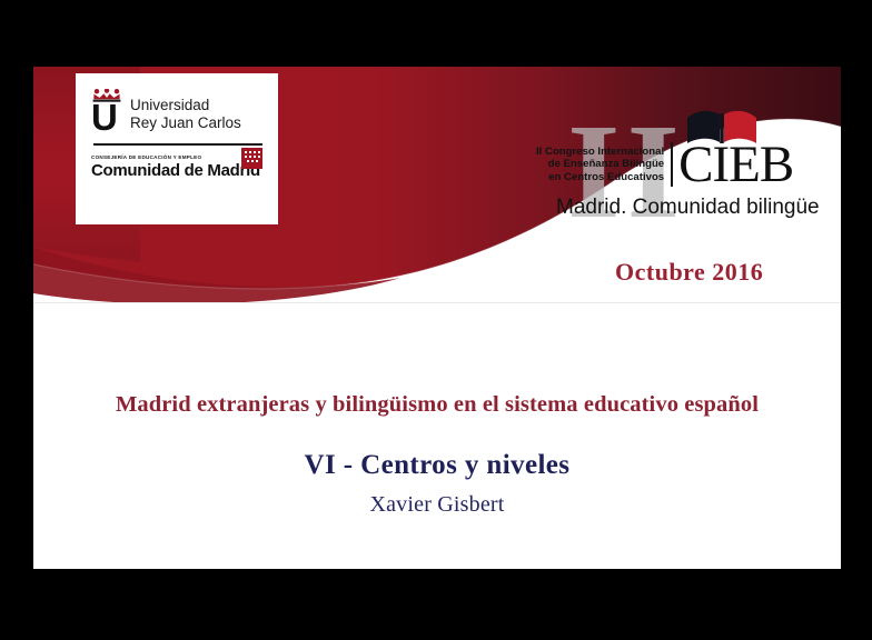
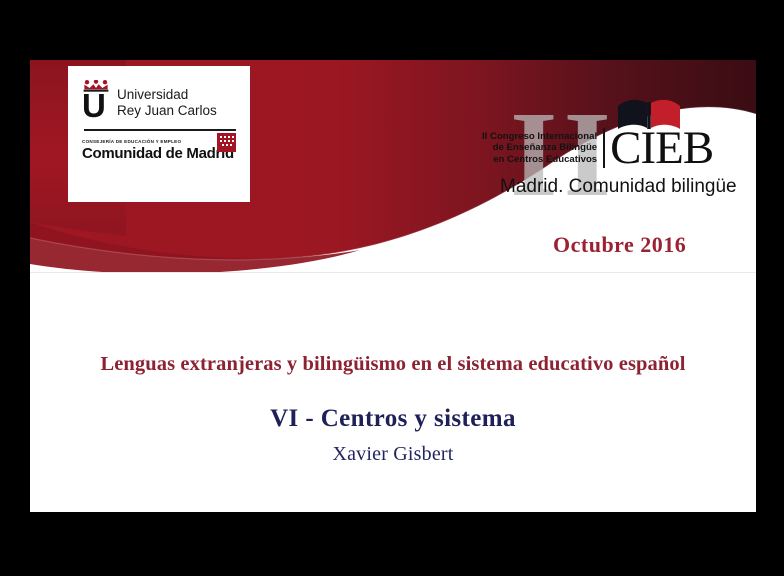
  U
  Universidad
  Rey Juan Carlos
  Comunidad de Madrid
  II
  II Congreso Internacional
  de Enseñanza Bilingüe
  en Centros Educativos
  CIEB
  Madrid. Comunidad bilingüe
  Octubre 2016
- Madrid extranjeras y bilingüismo en el sistema educativo español
+ Lenguas extranjeras y bilingüismo en el sistema educativo español
- VI - Centros y niveles
+ VI - Centros y sistema
  Xavier Gisbert
